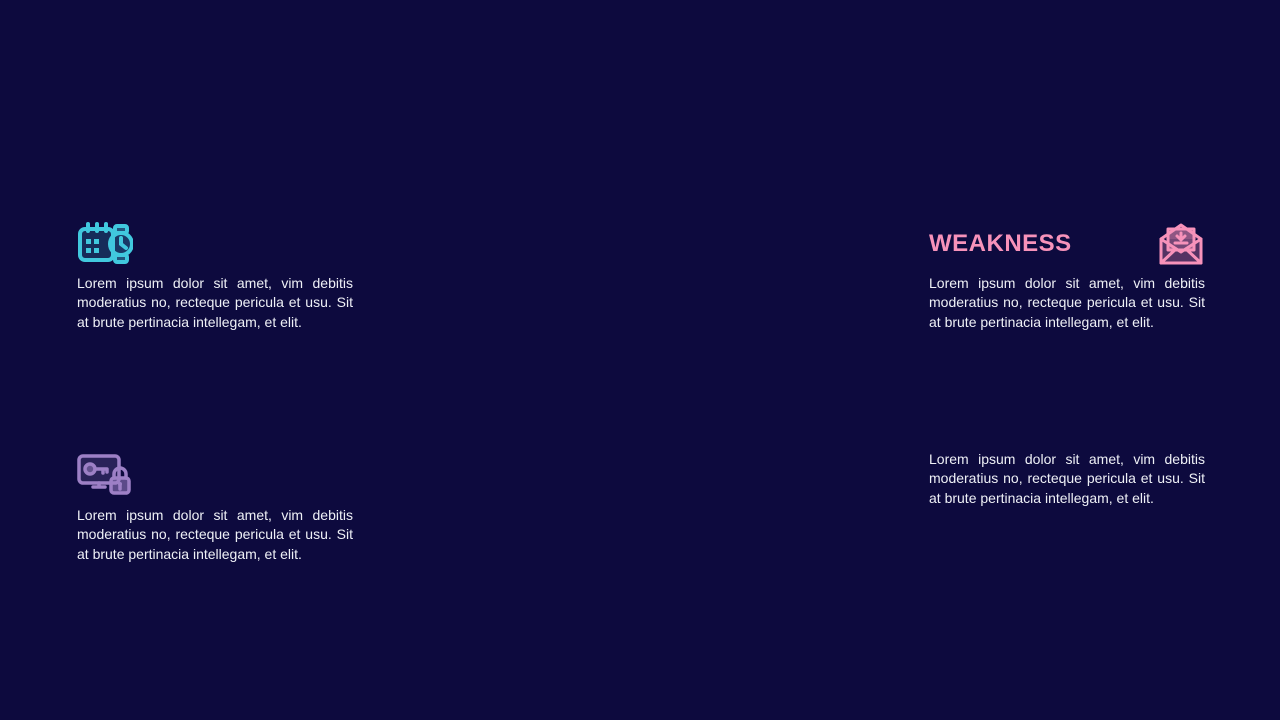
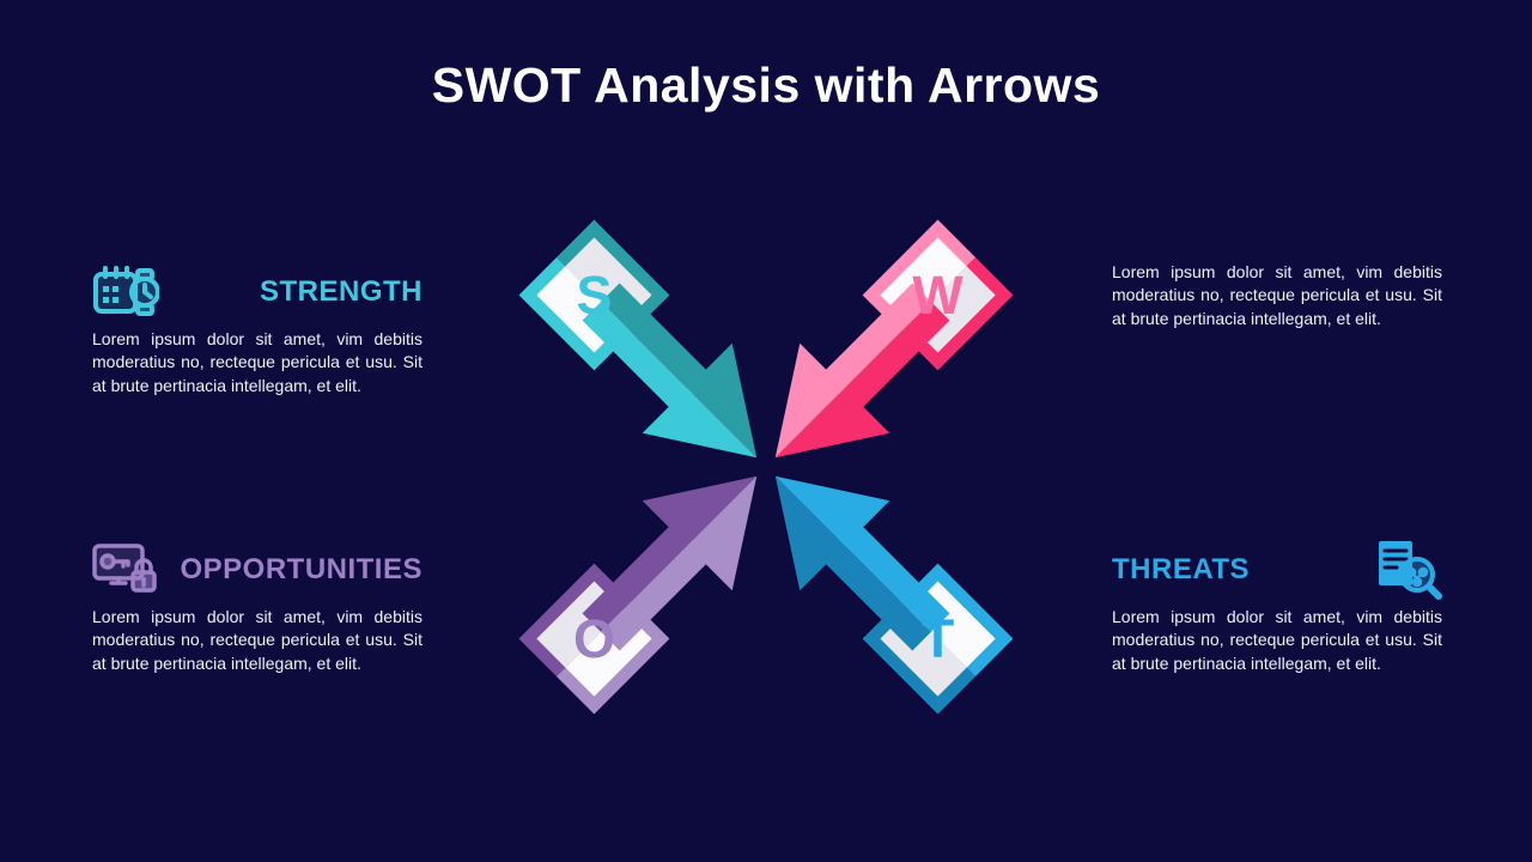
+ SWOT Analysis with Arrows
+ S
+ W
+ T
+ O
+ STRENGTH
  Lorem ipsum dolor sit amet, vim debitis moderatius no, recteque pericula et usu. Sit at brute pertinacia intellegam, et elit.
- WEAKNESS
  Lorem ipsum dolor sit amet, vim debitis moderatius no, recteque pericula et usu. Sit at brute pertinacia intellegam, et elit.
+ OPPORTUNITIES
  Lorem ipsum dolor sit amet, vim debitis moderatius no, recteque pericula et usu. Sit at brute pertinacia intellegam, et elit.
+ THREATS
  Lorem ipsum dolor sit amet, vim debitis moderatius no, recteque pericula et usu. Sit at brute pertinacia intellegam, et elit.
